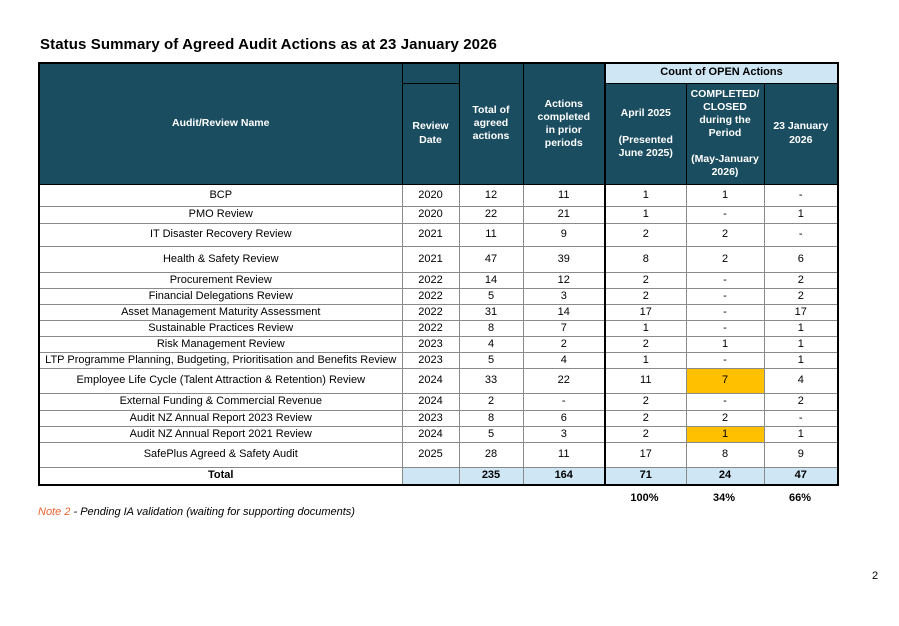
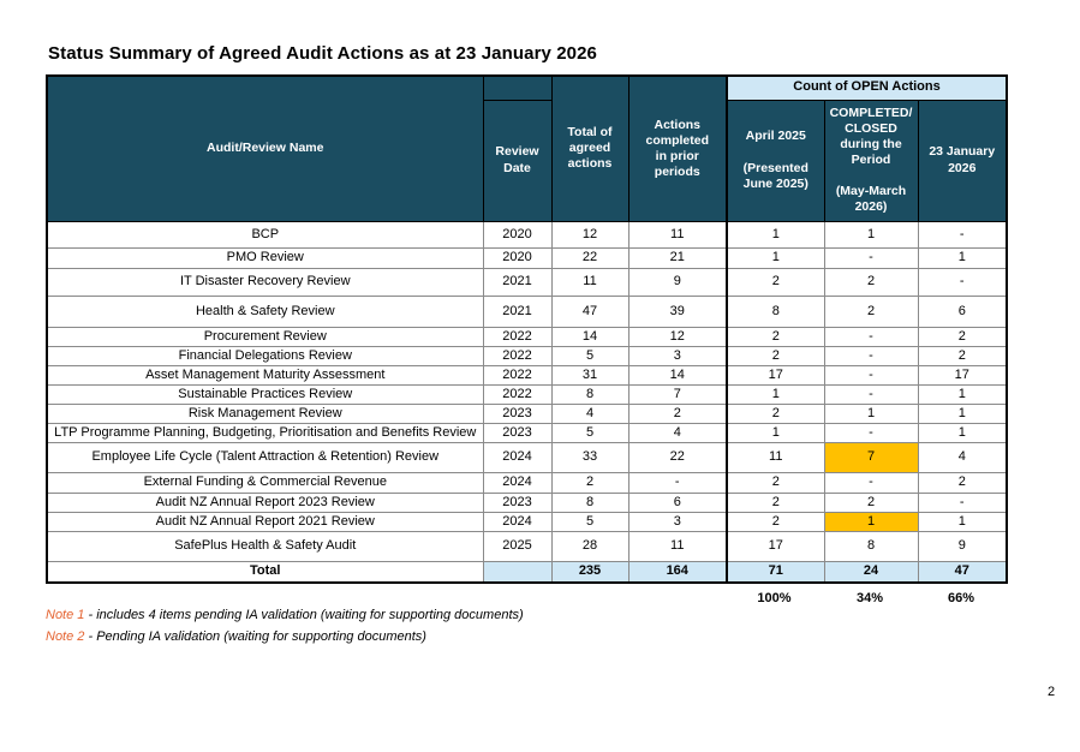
  Status Summary of Agreed Audit Actions as at 23 January 2026
  Audit/Review Name		Total of agreed actions	Actions completed in prior periods	Count of OPEN Actions
- Review Date	April 2025 (Presented June 2025)	COMPLETED/ CLOSED during the Period (May-January 2026)	23 January 2026
+ Review Date	April 2025 (Presented June 2025)	COMPLETED/ CLOSED during the Period (May-March 2026)	23 January 2026
  BCP	2020	12	11	1	1	-
  PMO Review	2020	22	21	1	-	1
  IT Disaster Recovery Review	2021	11	9	2	2	-
  Health & Safety Review	2021	47	39	8	2	6
  Procurement Review	2022	14	12	2	-	2
  Financial Delegations Review	2022	5	3	2	-	2
  Asset Management Maturity Assessment	2022	31	14	17	-	17
  Sustainable Practices Review	2022	8	7	1	-	1
  Risk Management Review	2023	4	2	2	1	1
  LTP Programme Planning, Budgeting, Prioritisation and Benefits Review	2023	5	4	1	-	1
  Employee Life Cycle (Talent Attraction & Retention) Review	2024	33	22	11	7	4
  External Funding & Commercial Revenue	2024	2	-	2	-	2
  Audit NZ Annual Report 2023 Review	2023	8	6	2	2	-
  Audit NZ Annual Report 2021 Review	2024	5	3	2	1	1
- SafePlus Agreed & Safety Audit	2025	28	11	17	8	9
+ SafePlus Health & Safety Audit	2025	28	11	17	8	9
  Total		235	164	71	24	47
  100%
  34%
  66%
+ Note 1 - includes 4 items pending IA validation (waiting for supporting documents)
  Note 2 - Pending IA validation (waiting for supporting documents)
  2
